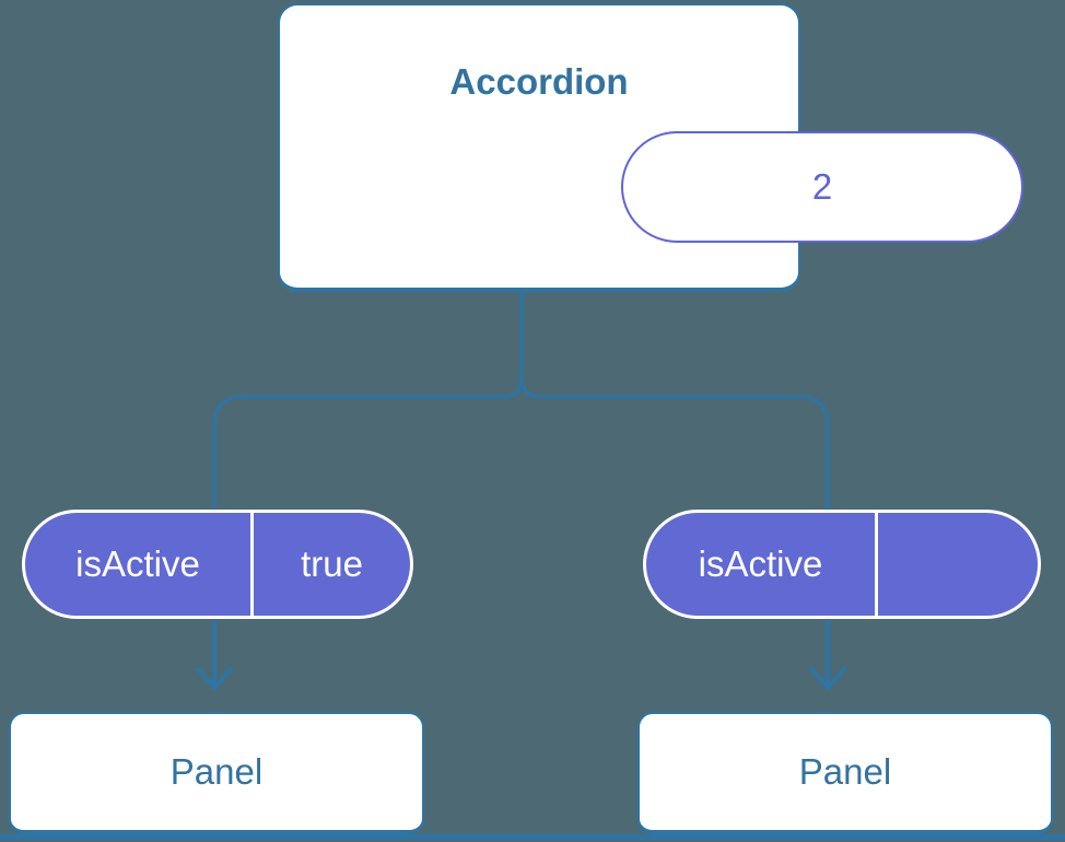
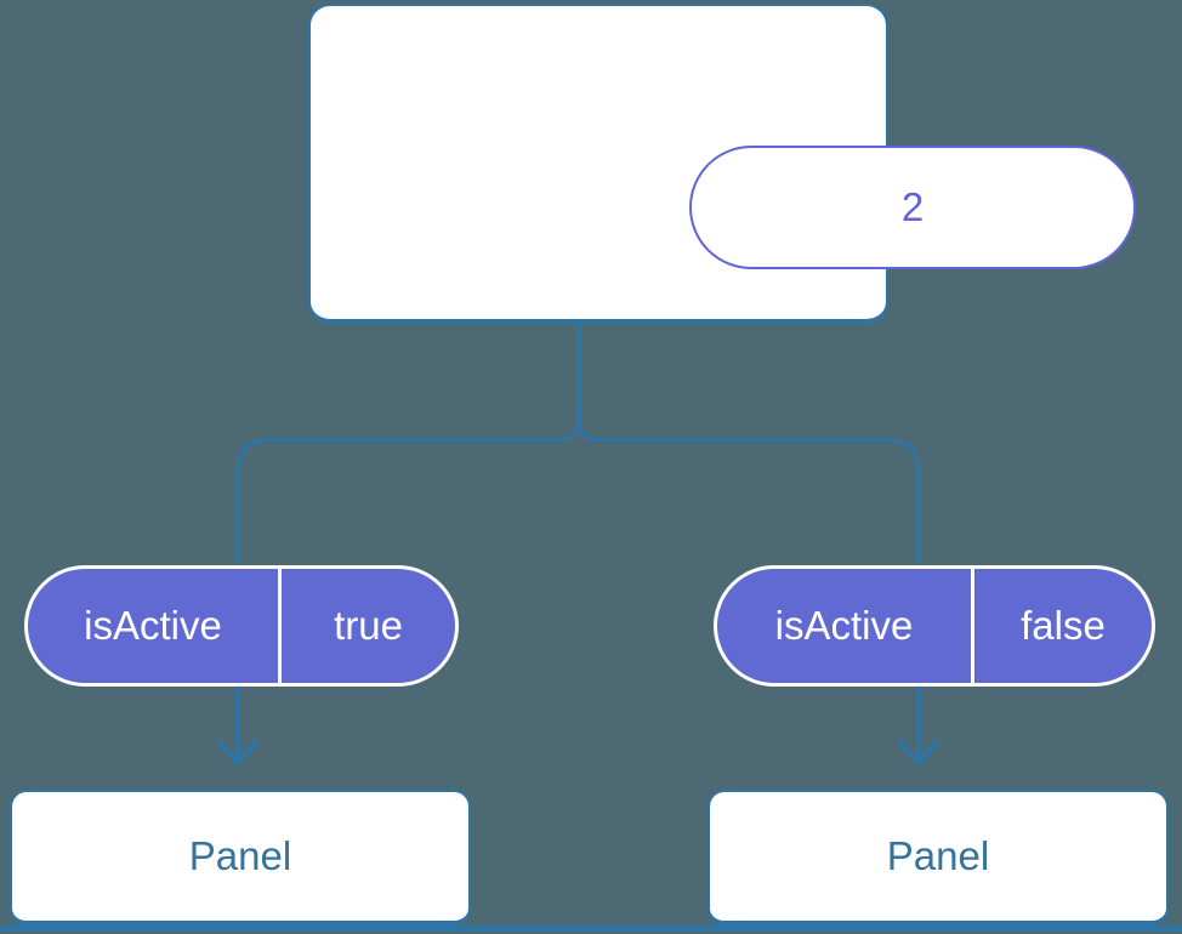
- Accordion
  2
  isActive
  true
  isActive
+ false
  Panel
  Panel
